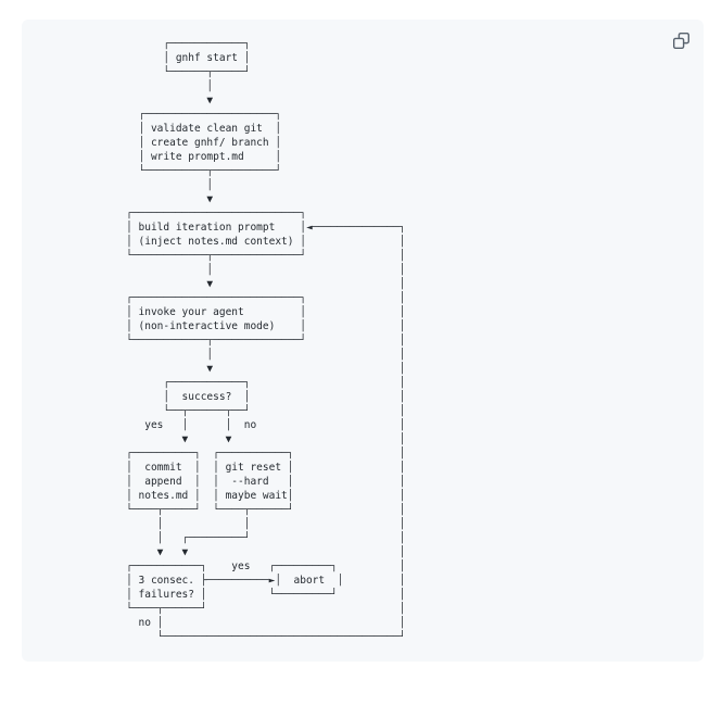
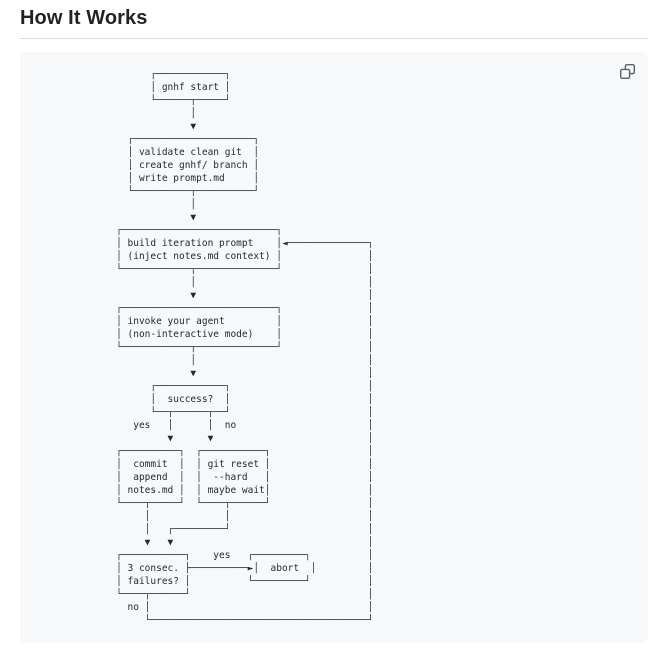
+ How It Works
  ┌────────────┐
  │ gnhf start │
  └──────┬─────┘
  │
  ▼
  ┌─────────────────────┐
  │ validate clean git │
  │ create gnhf/ branch │
  │ write prompt.md │
  └──────────┬──────────┘
  │
  ▼
  ┌───────────────────────────┐
  │ build iteration prompt │◄──────────────┐
  │ (inject notes.md context) │ │
  └────────────┬──────────────┘ │
  │ │
  ▼ │
  ┌───────────────────────────┐ │
  │ invoke your agent │ │
  │ (non-interactive mode) │ │
  └────────────┬──────────────┘ │
  │ │
  ▼ │
  ┌────────────┐ │
  │ success? │ │
  └──┬──────┬──┘ │
  yes │ │ no │
  ▼ ▼ │
  ┌──────────┐ ┌───────────┐ │
  │ commit │ │ git reset │ │
  │ append │ │ --hard │ │
  │ notes.md │ │ maybe wait│ │
  └────┬─────┘ └────┬──────┘ │
  │ │ │
  │ ┌─────────┘ │
  ▼ ▼ │
  ┌───────────┐ yes ┌─────────┐ │
  │ 3 consec. ├──────────►│ abort │ │
  │ failures? │ └─────────┘ │
  └────┬──────┘ │
  no │ │
  └──────────────────────────────────────┘
